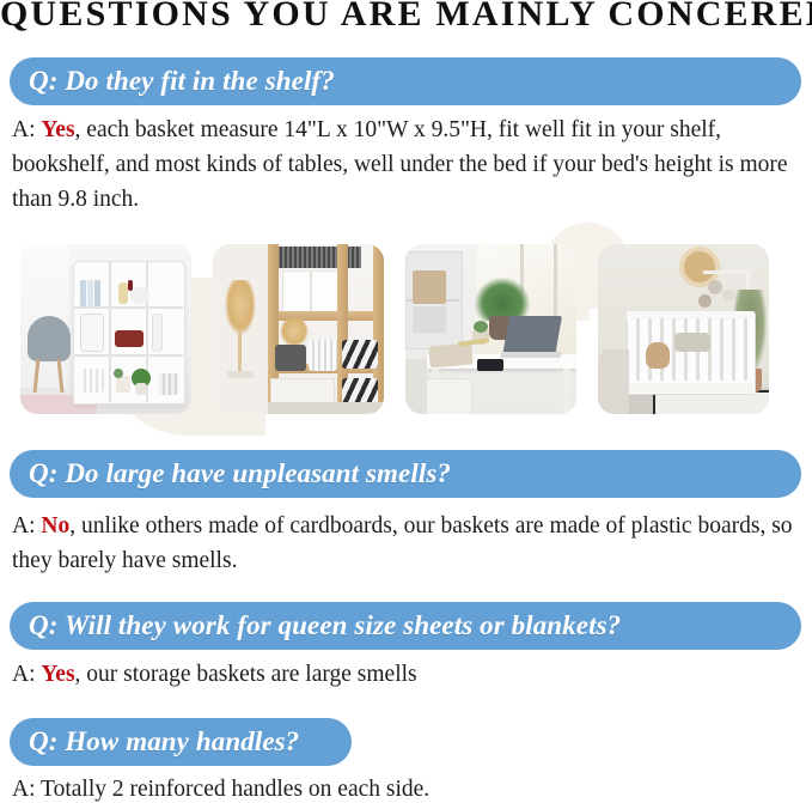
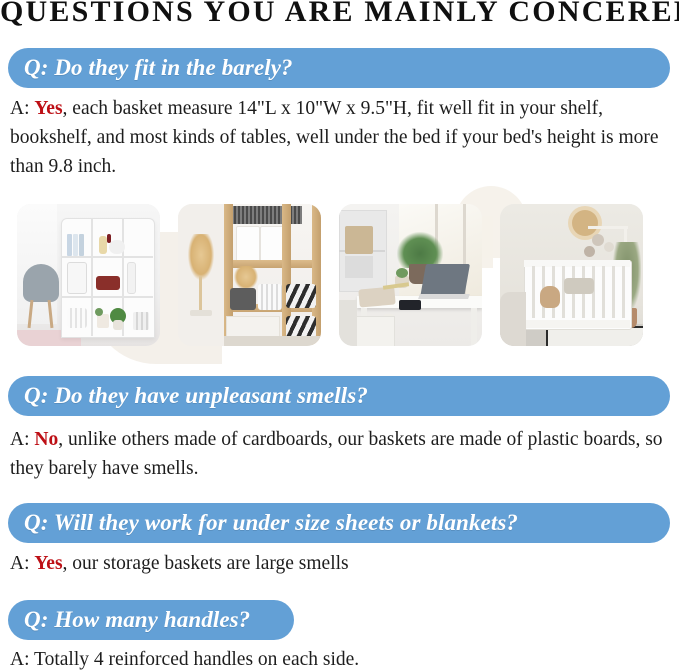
  QUESTIONS YOU ARE MAINLY CONCERE
- Q: Do they fit in the shelf?
+ Q: Do they fit in the barely?
  A: Yes, each basket measure 14"L x 10"W x 9.5"H, fit well fit in your shelf, bookshelf, and most kinds of tables, well under the bed if your bed's height is more than 9.8 inch.
- Q: Do large have unpleasant smells?
+ Q: Do they have unpleasant smells?
  A: No, unlike others made of cardboards, our baskets are made of plastic boards, so they barely have smells.
- Q: Will they work for queen size sheets or blankets?
+ Q: Will they work for under size sheets or blankets?
  A: Yes, our storage baskets are large smells
  Q: How many handles?
- A: Totally 2 reinforced handles on each side.
+ A: Totally 4 reinforced handles on each side.
